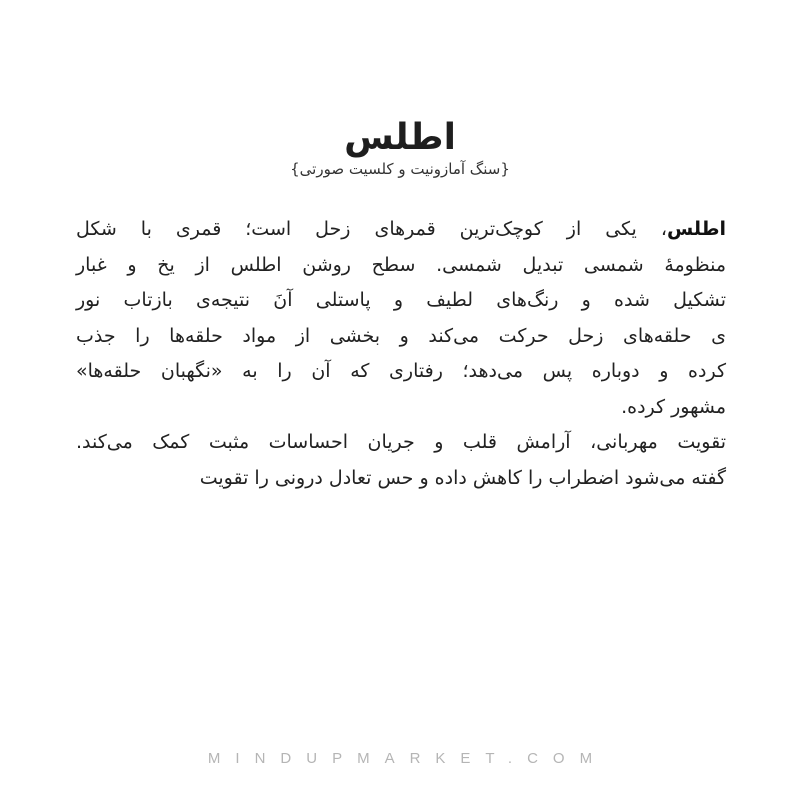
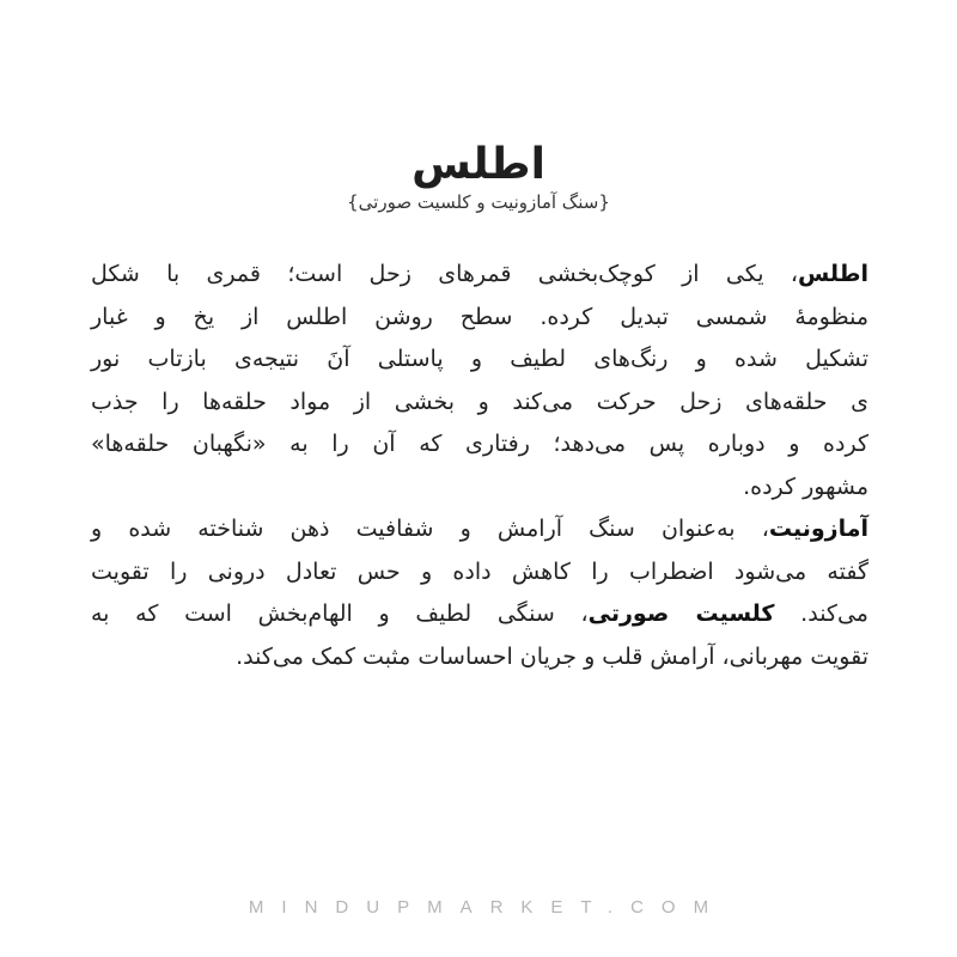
  اطلس
  {سنگ آمازونیت و کلسیت صورتی}
- اطلس، یکی از کوچک‌ترین قمرهای زحل است؛ قمری با شکل
+ اطلس، یکی از کوچک‌بخشی قمرهای زحل است؛ قمری با شکل
- منظومهٔ شمسی تبدیل شمسی. سطح روشن اطلس از یخ و غبار
+ منظومهٔ شمسی تبدیل کرده. سطح روشن اطلس از یخ و غبار
  تشکیل شده و رنگهای لطیف و پاستلی آنَ نتیجه‌ی بازتاب نور
  ی حلقه‌های زحل حرکت می‌کند و بخشی از مواد حلقه‌ها را جذب
  کرده و دوباره پس می‌دهد؛ رفتاری که آن را به «نگهبان حلقه‌ها»
  مشهور کرده.
+ آمازونیت، به‌عنوان سنگ آرامش و شفافیت ذهن شناخته شده و
- تقویت مهربانی، آرامش قلب و جریان احساسات مثبت کمک می‌کند.
+ گفته می‌شود اضطراب را کاهش داده و حس تعادل درونی را تقویت
+ می‌کند. کلسیت صورتی، سنگی لطیف و الهام‌بخش است که به
- گفته می‌شود اضطراب را کاهش داده و حس تعادل درونی را تقویت
+ تقویت مهربانی، آرامش قلب و جریان احساسات مثبت کمک می‌کند.
  MINDUPMARKET.COM
